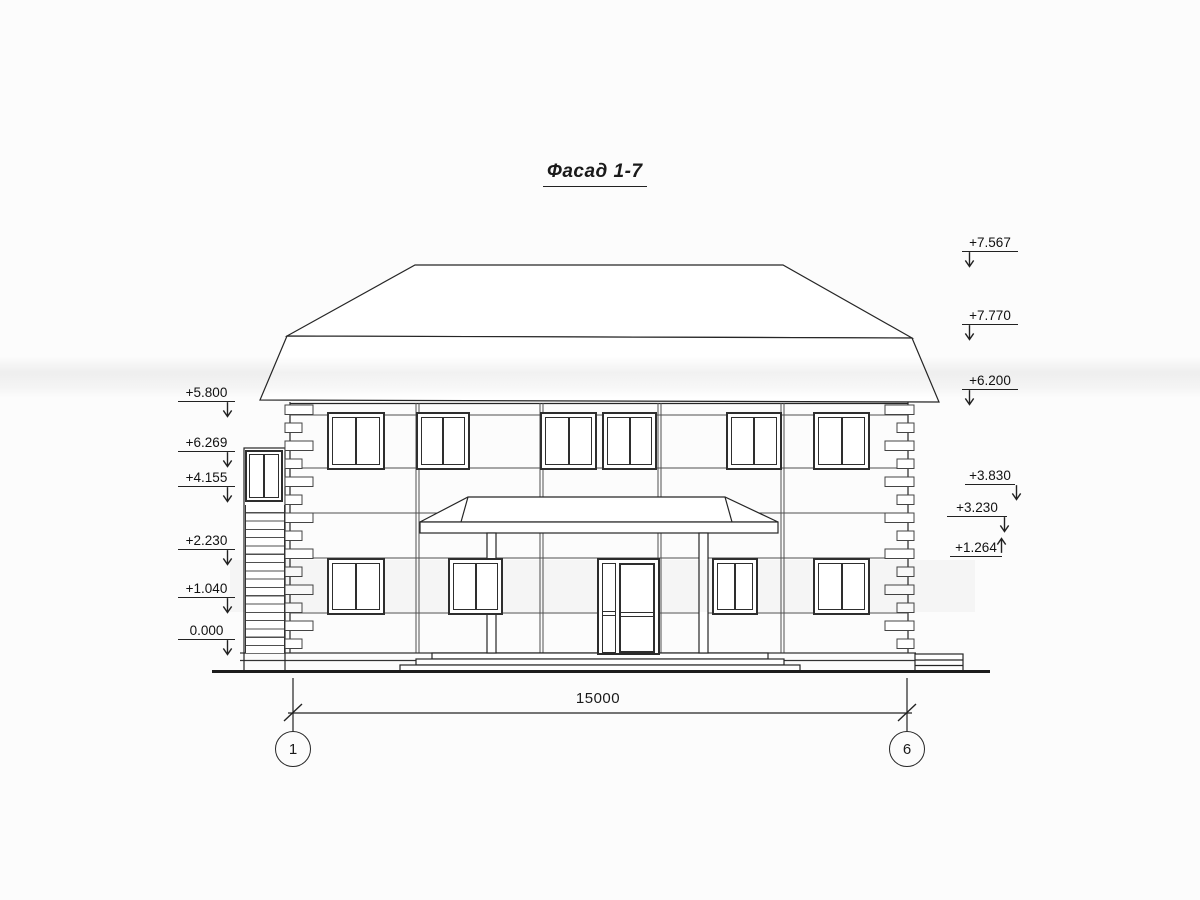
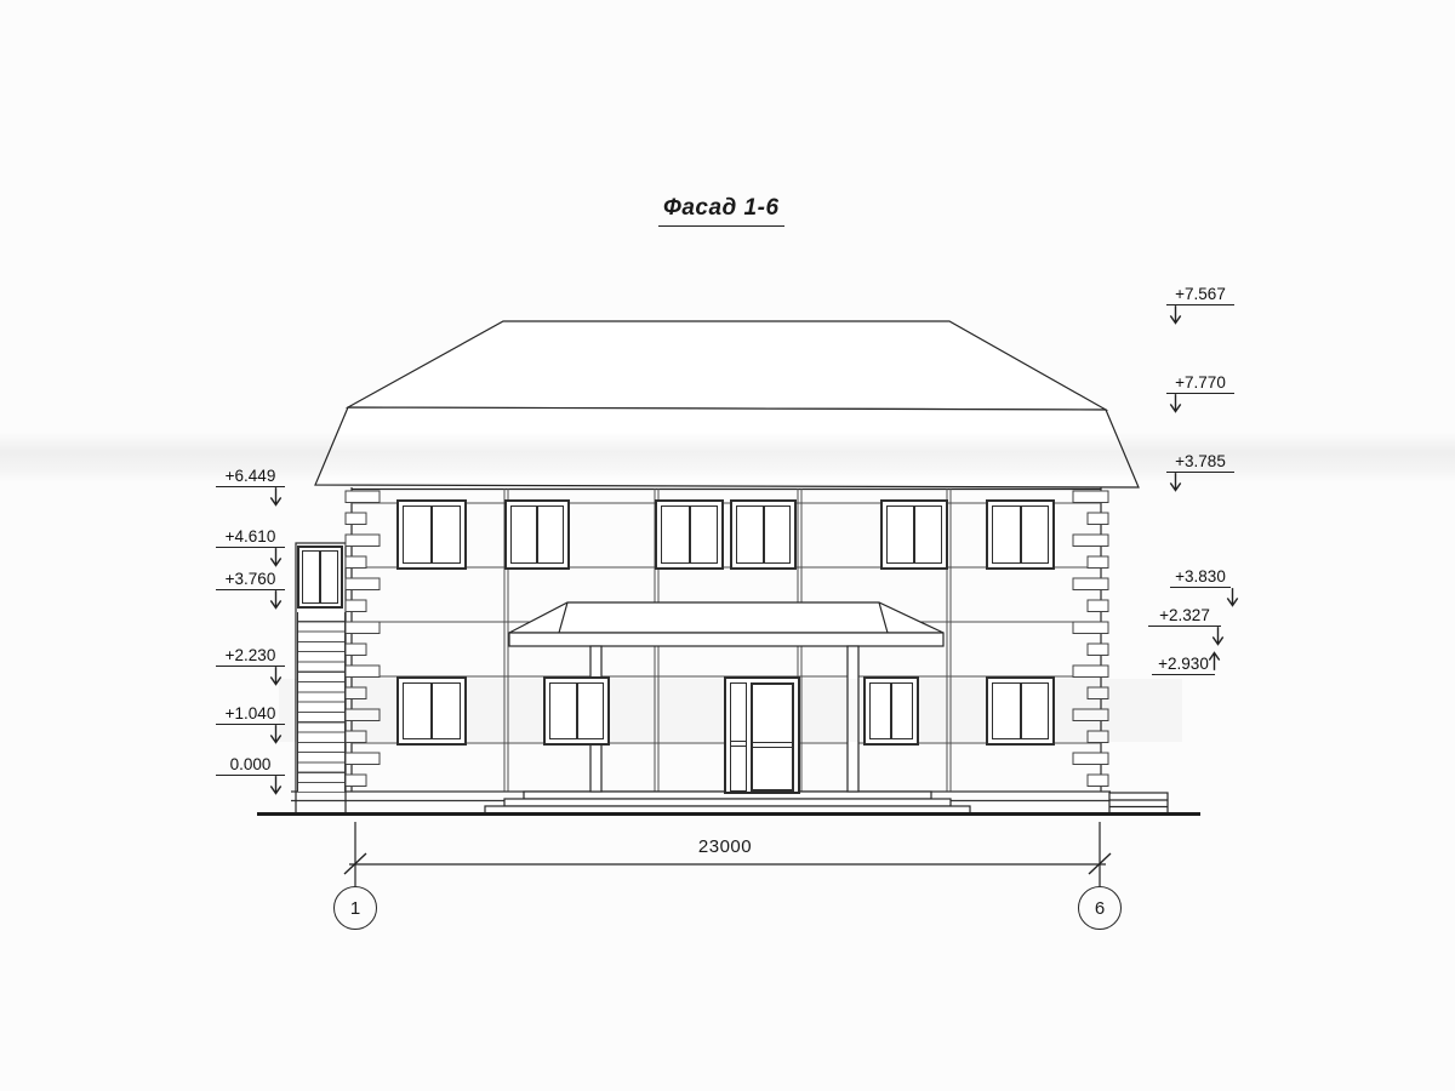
- Фасад 1-7
+ Фасад 1-6
- +5.800
+ +6.449
- +6.269
+ +4.610
- +4.155
+ +3.760
  +2.230
  +1.040
  0.000
  +7.567
  +7.770
- +6.200
+ +3.785
  +3.830
- +3.230
+ +2.327
- +1.264
+ +2.930
- 15000
+ 23000
  1
  6
